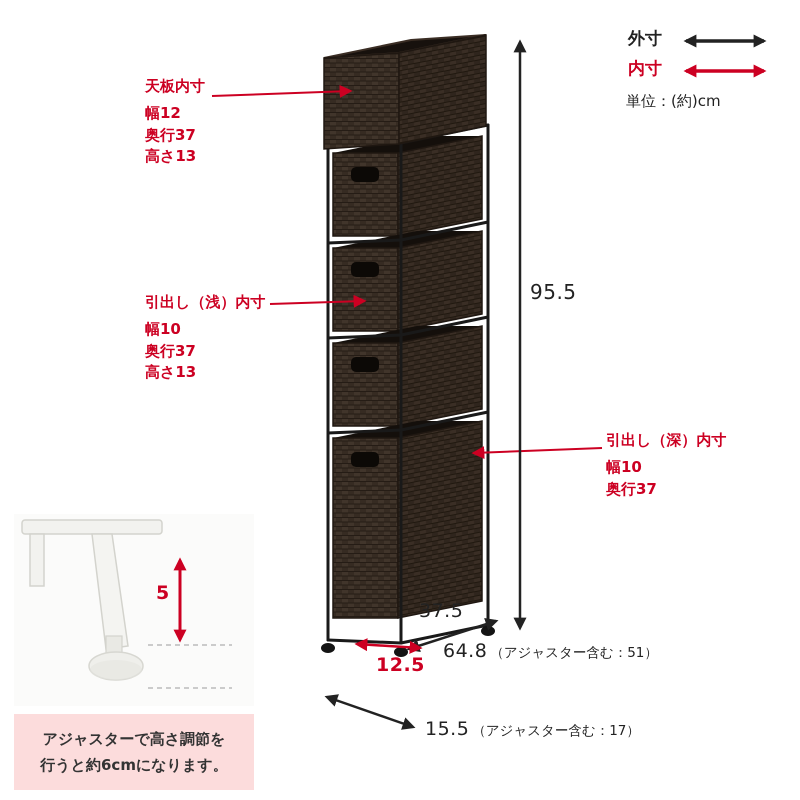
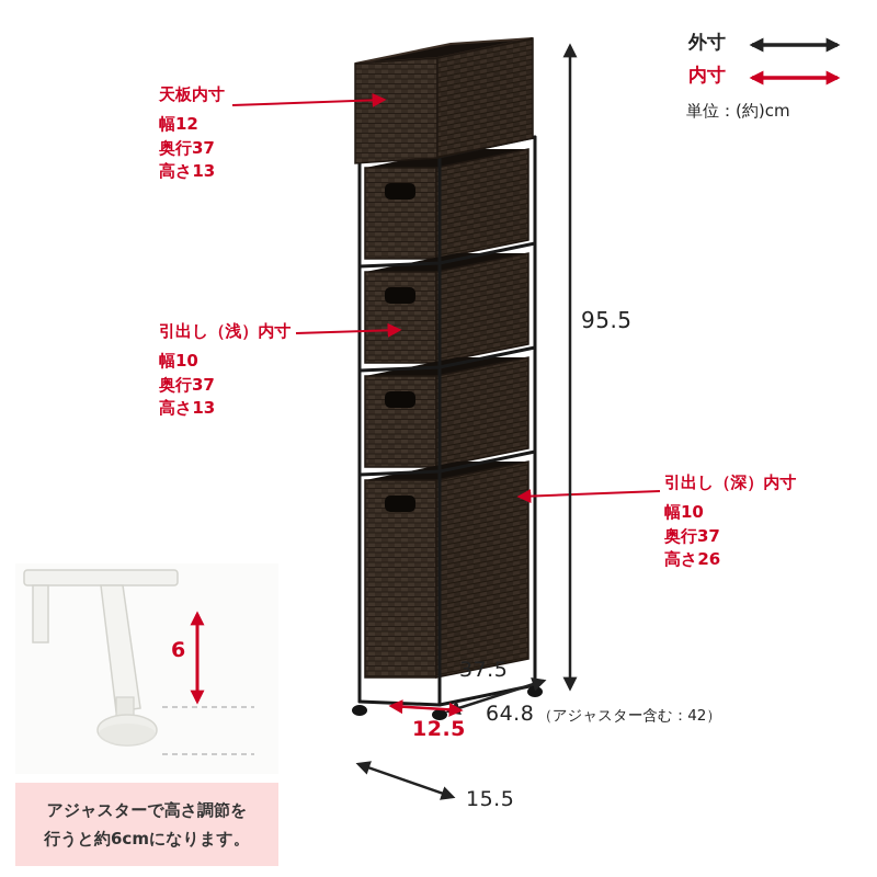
  外寸
  内寸
  単位：(約)cm
  天板内寸
  幅12
  奥行37
  高さ13
  引出し（浅）内寸
  幅10
  奥行37
  高さ13
  引出し（深）内寸
  幅10
  奥行37
+ 高さ26
  95.5
  37.5
  12.5
  64.8
- （アジャスター含む：51）
+ （アジャスター含む：42）
  15.5
- （アジャスター含む：17）
- 5
+ 6
  アジャスターで高さ調節を
  行うと約6cmになります。
